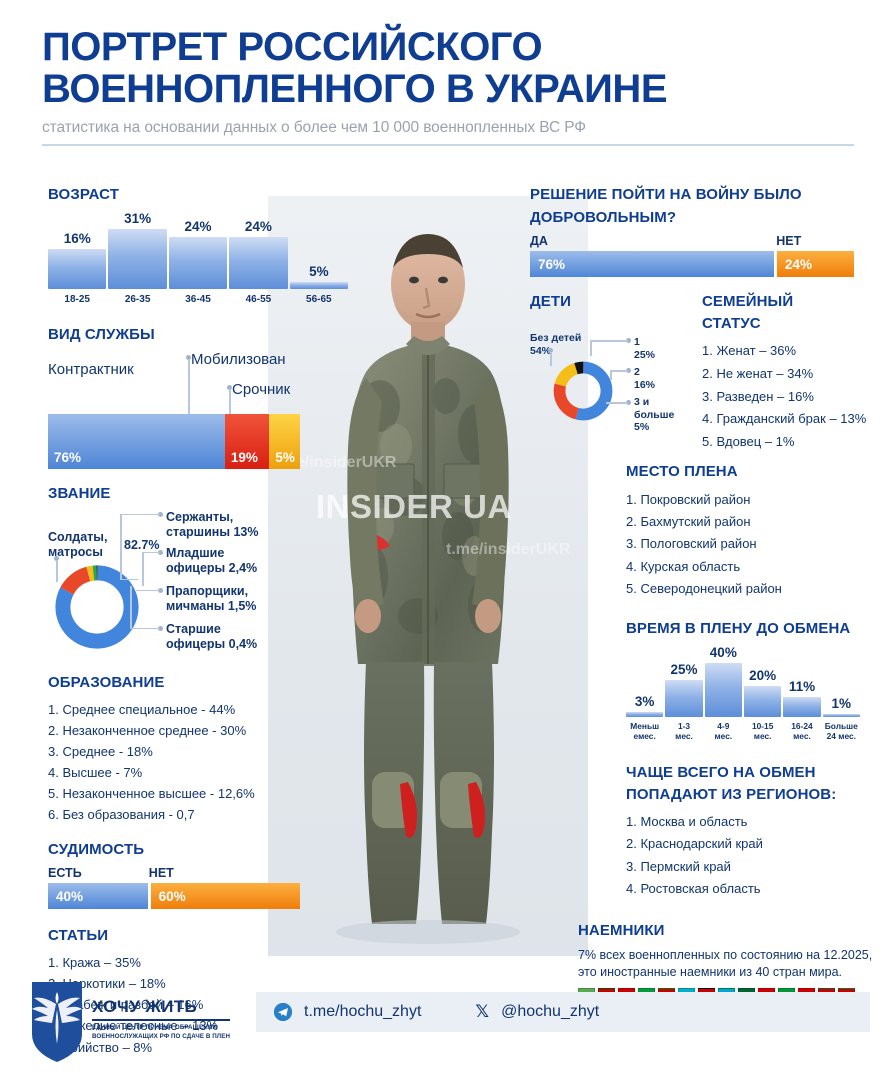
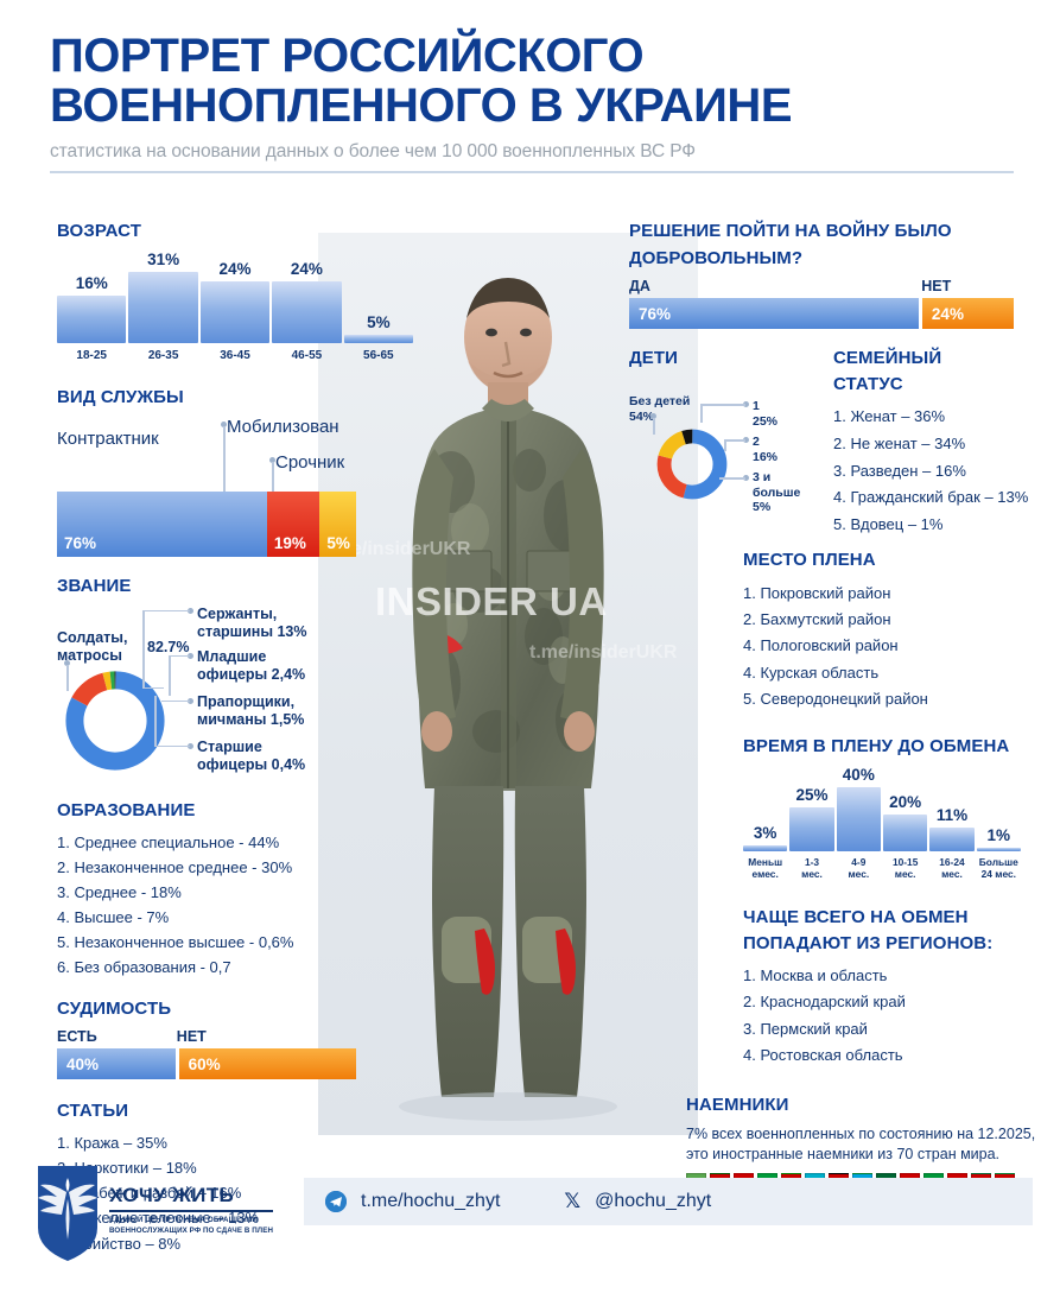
  ПОРТРЕТ РОССИЙСКОГО
  ВОЕННОПЛЕННОГО В УКРАИНЕ
  статистика на основании данных о более чем 10 000 военнопленных ВС РФ
  e/insiderUKR
  INSIDER UA
  t.me/insiderUKR
  ВОЗРАСТ
  16%
  31%
  24%
  24%
  5%
  18-25
  26-35
  36-45
  46-55
  56-65
  ВИД СЛУЖБЫ
  Контрактник
  Мобилизован
  Срочник
  76%
  19%
  5%
  ЗВАНИЕ
  Солдаты,
  матросы
  82.7%
  Сержанты,
  старшины 13%
  Младшие
  офицеры 2,4%
  Прапорщики,
  мичманы 1,5%
  Старшие
  офицеры 0,4%
  ОБРАЗОВАНИЕ
  1. Среднее специальное - 44%
  2. Незаконченное среднее - 30%
  3. Среднее - 18%
  4. Высшее - 7%
- 5. Незаконченное высшее - 12,6%
+ 5. Незаконченное высшее - 0,6%
  6. Без образования - 0,7
  СУДИМОСТЬ
  ЕСТЬ
  НЕТ
  40%
  60%
  СТАТЬИ
  1. Кража – 35%
  ркотики – 18%
  беж и разбой – 16%
  елые телесные – 13%
  РЕШЕНИЕ ПОЙТИ НА ВОЙНУ БЫЛО
  ДОБРОВОЛЬНЫМ?
  ДА
  НЕТ
  76%
  24%
  ДЕТИ
  Без детей
  54%
  1
  25%
  2
  16%
  3 и
  больше
  5%
  СЕМЕЙНЫЙ
  СТАТУС
  1. Женат – 36%
  2. Не женат – 34%
  3. Разведен – 16%
  4. Гражданский брак – 13%
  5. Вдовец – 1%
  МЕСТО ПЛЕНА
  1. Покровский район
  2. Бахмутский район
- 3. Пологовский район
+ 4. Пологовский район
  4. Курская область
  5. Северодонецкий район
  ВРЕМЯ В ПЛЕНУ ДО ОБМЕНА
  3%
  25%
  40%
  20%
  11%
  1%
  Меньш
  емес.
  1-3
  мес.
  4-9
  мес.
  10-15
  мес.
  16-24
  мес.
  Больше
  24 мес.
  ЧАЩЕ ВСЕГО НА ОБМЕН
  ПОПАДАЮТ ИЗ РЕГИОНОВ:
  1. Москва и область
  2. Краснодарский край
  3. Пермский край
  4. Ростовская область
  НАЕМНИКИ
- 7% всех военнопленных по состоянию на 12.2025, это иностранные наемники из 40 стран мира.
+ 7% всех военнопленных по состоянию на 12.2025, это иностранные наемники из 70 стран мира.
  ХОЧУ ЖИТЬ
  t.me/hochu_zhyt
  𝕏
  @hochu_zhyt
